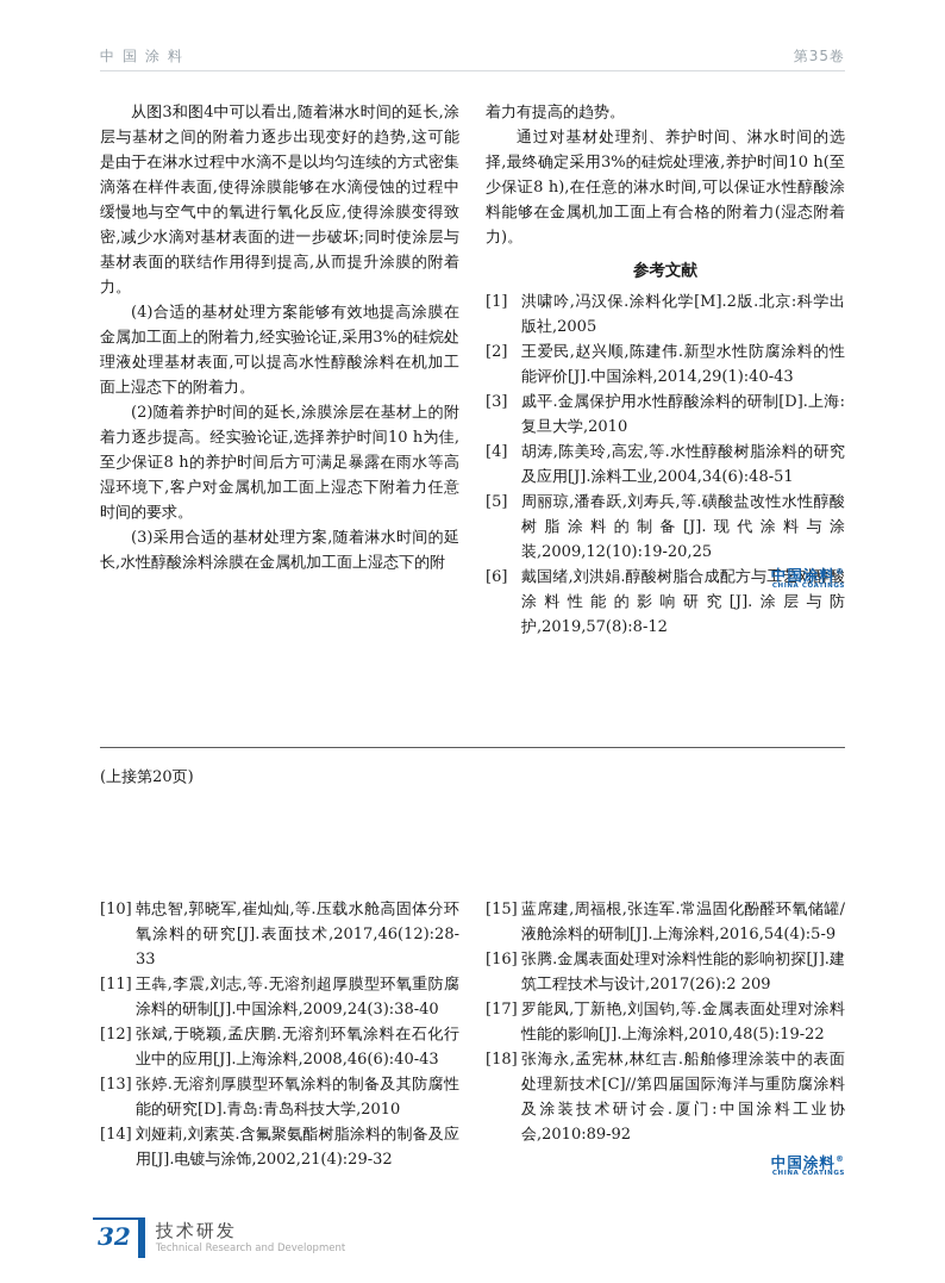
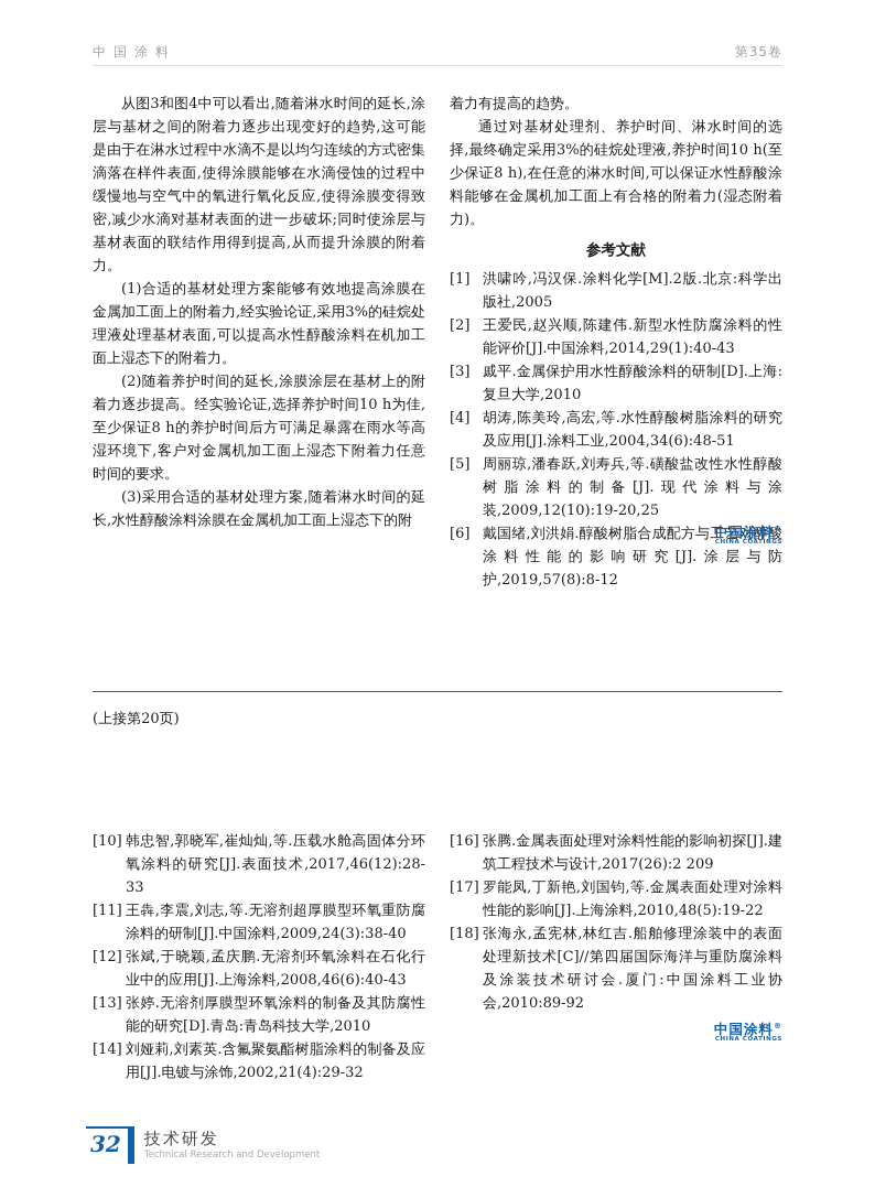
  中国涂料
  第35卷
  从图3和图4中可以看出,随着淋水时间的延长,涂层与基材之间的附着力逐步出现变好的趋势,这可能是由于在淋水过程中水滴不是以均匀连续的方式密集滴落在样件表面,使得涂膜能够在水滴侵蚀的过程中缓慢地与空气中的氧进行氧化反应,使得涂膜变得致密,减少水滴对基材表面的进一步破坏;同时使涂层与基材表面的联结作用得到提高,从而提升涂膜的附着力。
- (4)合适的基材处理方案能够有效地提高涂膜在金属加工面上的附着力,经实验论证,采用3%的硅烷处理液处理基材表面,可以提高水性醇酸涂料在机加工面上湿态下的附着力。
+ (1)合适的基材处理方案能够有效地提高涂膜在金属加工面上的附着力,经实验论证,采用3%的硅烷处理液处理基材表面,可以提高水性醇酸涂料在机加工面上湿态下的附着力。
  (2)随着养护时间的延长,涂膜涂层在基材上的附着力逐步提高。经实验论证,选择养护时间10 h为佳,至少保证8 h的养护时间后方可满足暴露在雨水等高湿环境下,客户对金属机加工面上湿态下附着力任意时间的要求。
  (3)采用合适的基材处理方案,随着淋水时间的延长,水性醇酸涂料涂膜在金属机加工面上湿态下的附
  着力有提高的趋势。
  通过对基材处理剂、养护时间、淋水时间的选择,最终确定采用3%的硅烷处理液,养护时间10 h(至少保证8 h),在任意的淋水时间,可以保证水性醇酸涂料能够在金属机加工面上有合格的附着力(湿态附着力)。
  参考文献
  [1]
  洪啸吟,冯汉保.涂料化学[M].2版.北京:科学出版社,2005
  [2]
  王爱民,赵兴顺,陈建伟.新型水性防腐涂料的性能评价[J].中国涂料,2014,29(1):40-43
  [3]
  戚平.金属保护用水性醇酸涂料的研制[D].上海:复旦大学,2010
  [4]
  胡涛,陈美玲,高宏,等.水性醇酸树脂涂料的研究及应用[J].涂料工业,2004,34(6):48-51
  [5]
  周丽琼,潘春跃,刘寿兵,等.磺酸盐改性水性醇酸树脂涂料的制备[J].现代涂料与涂装,2009,12(10):19-20,25
  [6]
  戴国绪,刘洪娟.醇酸树脂合成配方与工艺对醇酸涂料性能的影响研究[J].涂层与防护,2019,57(8):8-12
  中国涂料®
  (上接第20页)
  [10]
  韩忠智,郭晓军,崔灿灿,等.压载水舱高固体分环氧涂料的研究[J].表面技术,2017,46(12):28-33
  [11]
  王犇,李震,刘志,等.无溶剂超厚膜型环氧重防腐涂料的研制[J].中国涂料,2009,24(3):38-40
  [12]
  张斌,于晓颖,孟庆鹏.无溶剂环氧涂料在石化行业中的应用[J].上海涂料,2008,46(6):40-43
  [13]
  张婷.无溶剂厚膜型环氧涂料的制备及其防腐性能的研究[D].青岛:青岛科技大学,2010
  [14]
  刘娅莉,刘素英.含氟聚氨酯树脂涂料的制备及应用[J].电镀与涂饰,2002,21(4):29-32
- [15]
- 蓝席建,周福根,张连军.常温固化酚醛环氧储罐/液舱涂料的研制[J].上海涂料,2016,54(4):5-9
  [16]
  张腾.金属表面处理对涂料性能的影响初探[J].建筑工程技术与设计,2017(26):2 209
  [17]
  罗能凤,丁新艳,刘国钧,等.金属表面处理对涂料性能的影响[J].上海涂料,2010,48(5):19-22
  [18]
  张海永,孟宪林,林红吉.船舶修理涂装中的表面处理新技术[C]//第四届国际海洋与重防腐涂料及涂装技术研讨会.厦门:中国涂料工业协会,2010:89-92
  中国涂料®
  32
  技术研发
  Technical Research and Development
